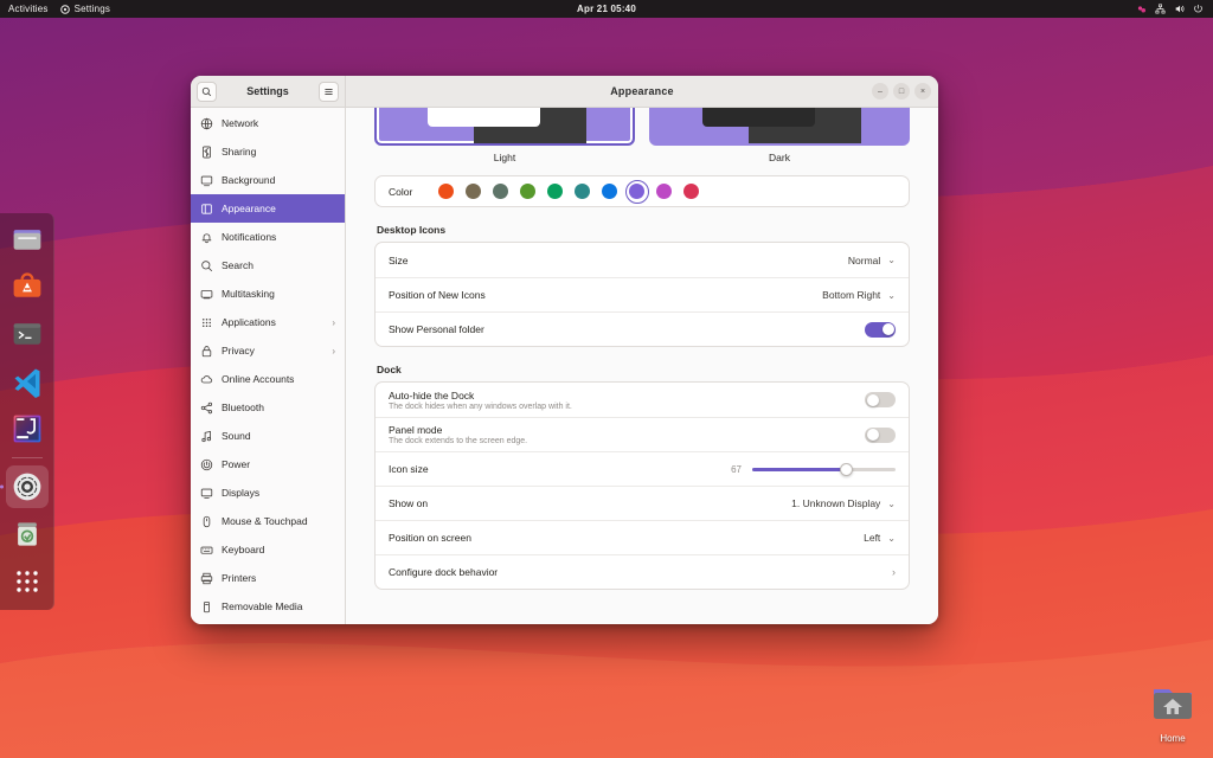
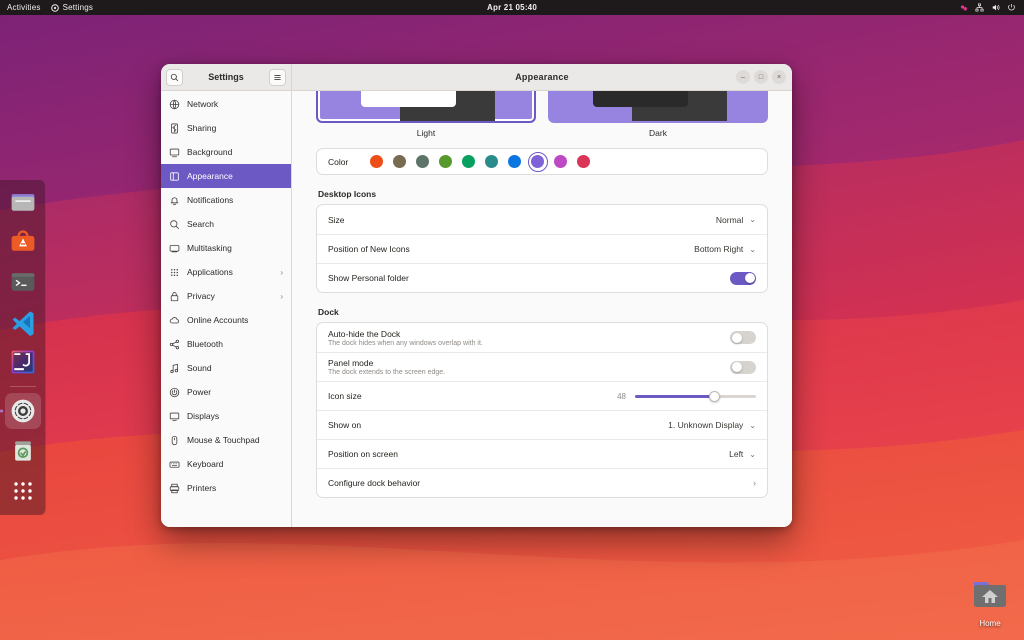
  Activities
  Settings
  Apr 21 05:40
  Home
  Settings
  Appearance
  Network
  Sharing
  Background
  Appearance
  Notifications
  Search
  Multitasking
  Applications
  ›
  Privacy
  ›
  Online Accounts
  Bluetooth
  Sound
  Power
  Displays
  Mouse & Touchpad
  Keyboard
  Printers
- Removable Media
  Light
  Dark
  Color
  Desktop Icons
  Size
  Normal
  ⌄
  Position of New Icons
  Bottom Right
  ⌄
  Show Personal folder
  Dock
  Auto-hide the Dock
  Panel mode
  Icon size
- 67
+ 48
  Show on
  1. Unknown Display
  ⌄
  Position on screen
  Left
  ⌄
  Configure dock behavior
  ›
